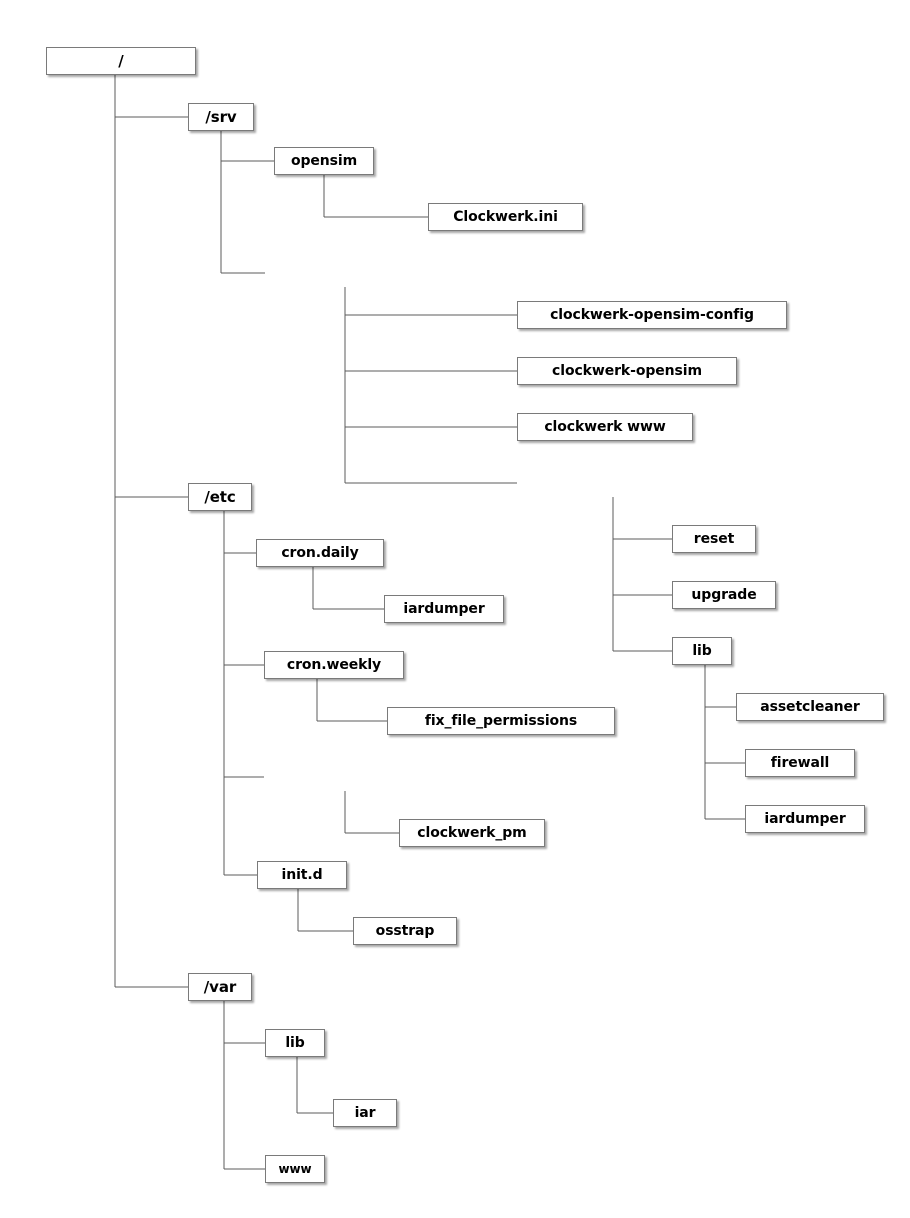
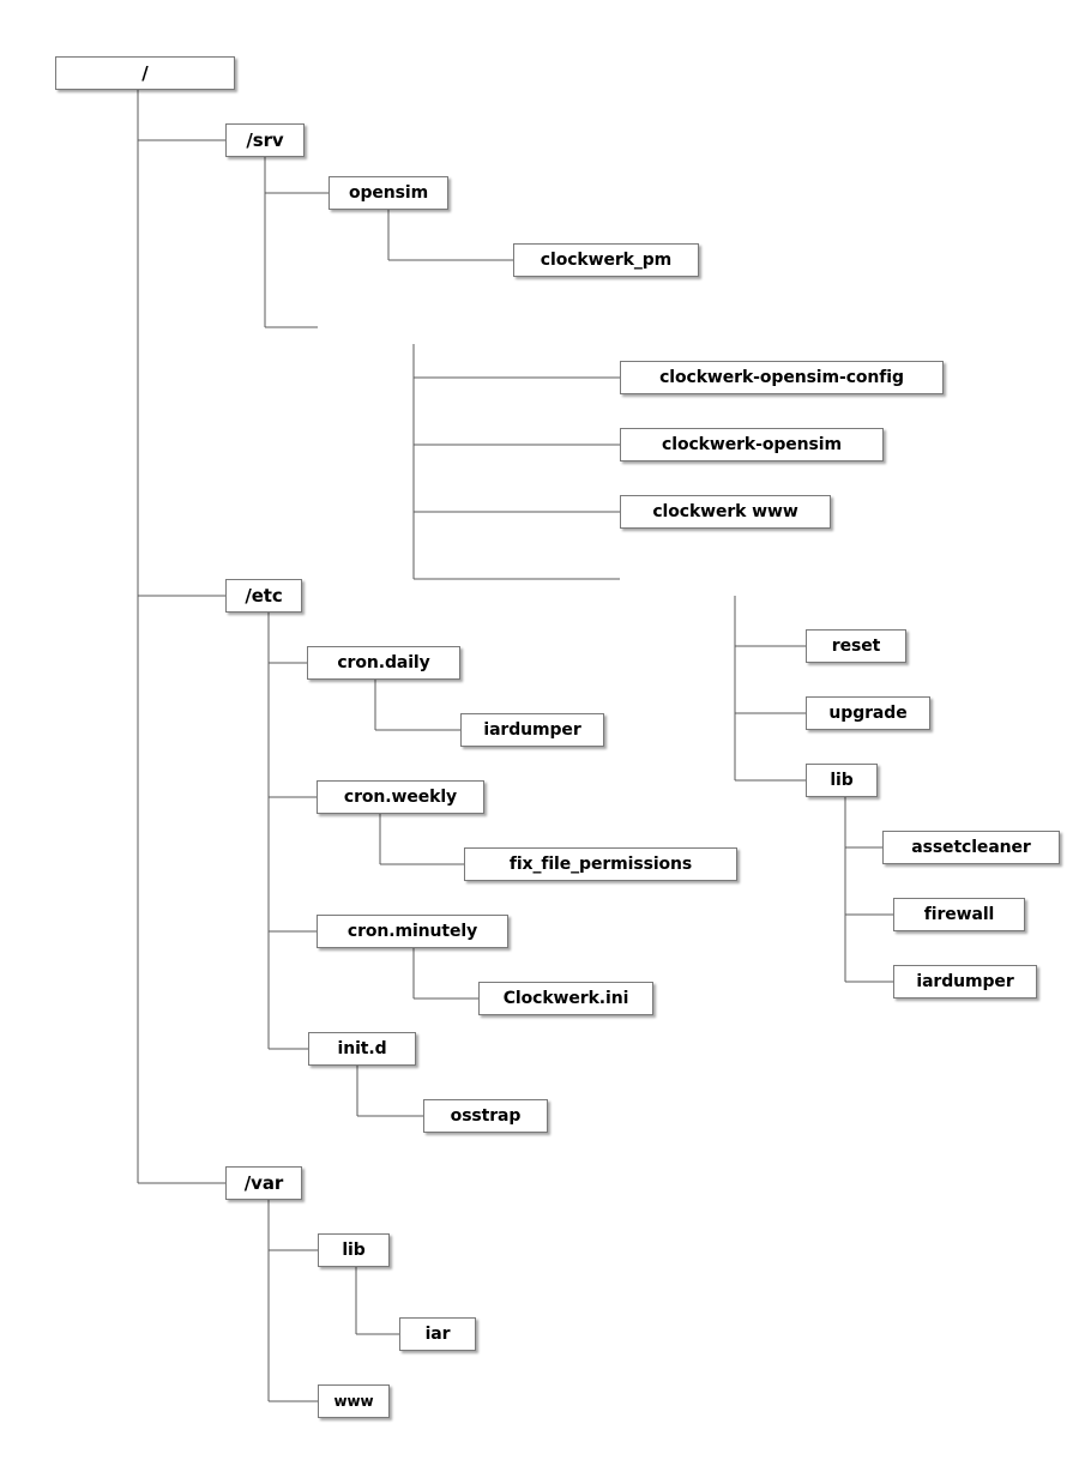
  /
  /srv
  opensim
- Clockwerk.ini
+ clockwerk_pm
  clockwerk-opensim-config
  clockwerk-opensim
  clockwerk www
  reset
  upgrade
  lib
  assetcleaner
  firewall
  iardumper
  /etc
  cron.daily
  iardumper
  cron.weekly
  fix_file_permissions
+ cron.minutely
- clockwerk_pm
+ Clockwerk.ini
  init.d
  osstrap
  /var
  lib
  iar
  www
